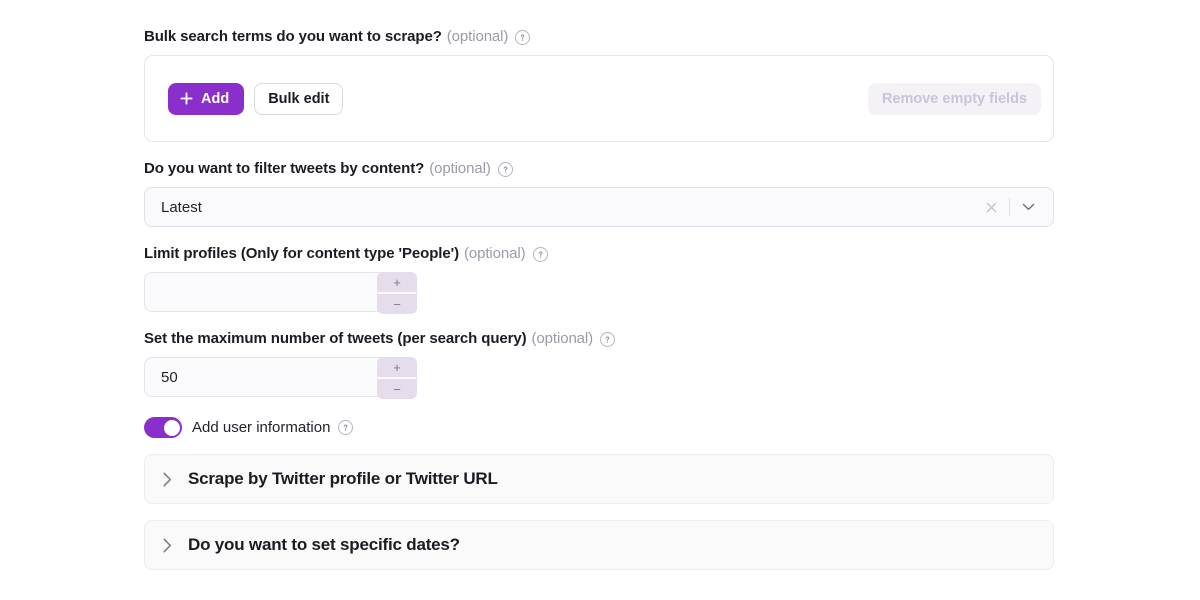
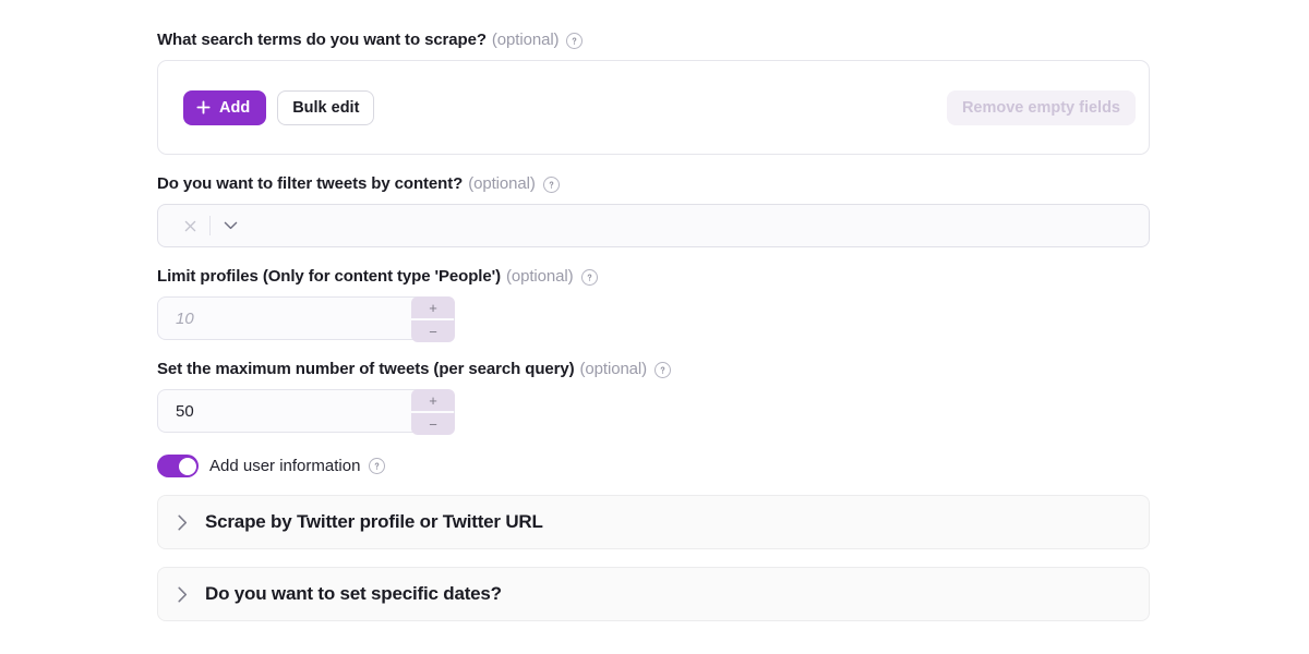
- Bulk search terms do you want to scrape?
+ What search terms do you want to scrape?
  (optional)
  Add
  Bulk edit
  Remove empty fields
  Do you want to filter tweets by content?
  (optional)
- Latest
  Limit profiles (Only for content type 'People')
  (optional)
+ 10
  +
  −
  Set the maximum number of tweets (per search query)
  (optional)
  50
  +
  −
  Add user information
  Scrape by Twitter profile or Twitter URL
  Do you want to set specific dates?
